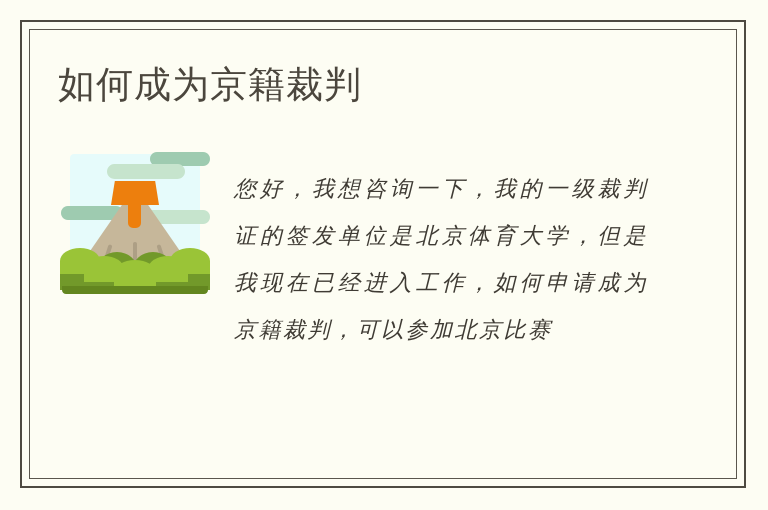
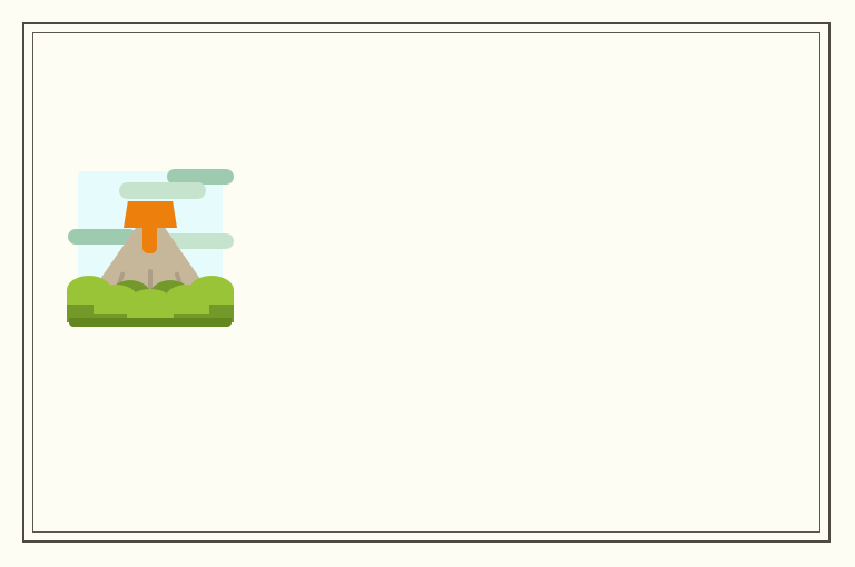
- 如何成为京籍裁判
- 您好，我想咨询一下，我的一级裁判证的签发单位是北京体育大学，但是我现在已经进入工作，如何申请成为京籍裁判，可以参加北京比赛
